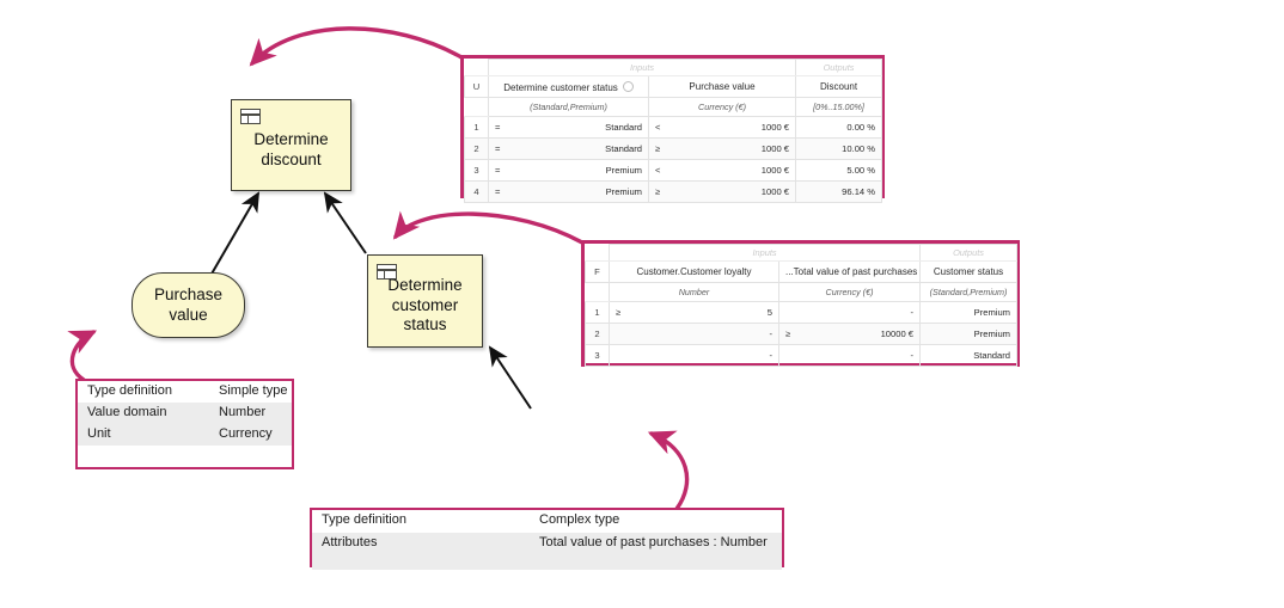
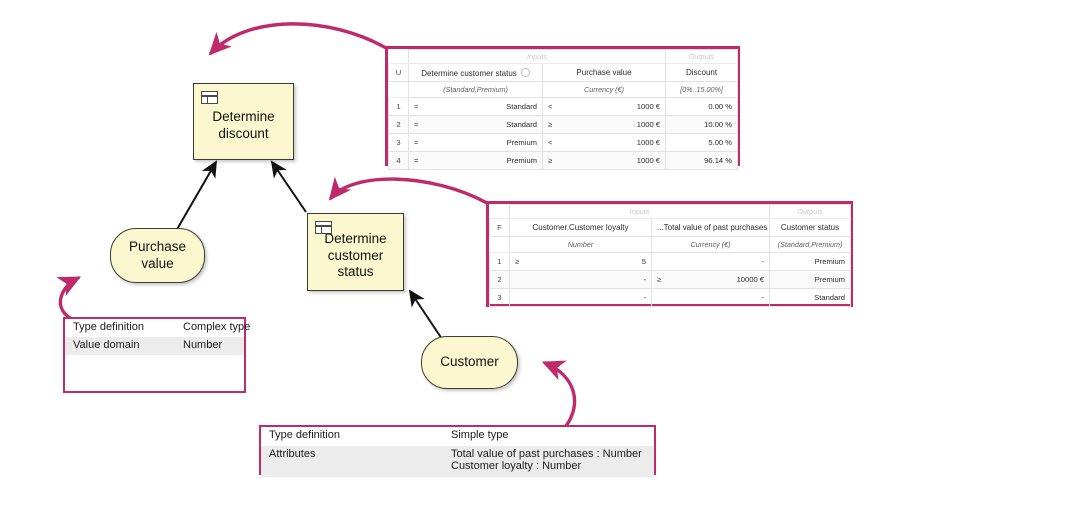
  Determine
  discount
  Determine
  customer status
  Purchase
  value
+ Customer
  	Inputs	Outputs
  U	Determine customer status	Purchase value	Discount
  	(Standard,Premium)	Currency (€)	[0%..15.00%]
  1	= Standard	< 1000 €	0.00 %
  2	= Standard	≥ 1000 €	10.00 %
  3	= Premium	< 1000 €	5.00 %
  4	= Premium	≥ 1000 €	96.14 %
  	Inputs	Outputs
  F	Customer.Customer loyalty	...Total value of past purchases	Customer status
  	Number	Currency (€)	(Standard,Premium)
  1	≥ 5	-	Premium
  2	-	≥ 10000 €	Premium
  3	-	-	Standard
  Type definition
- Simple type
+ Complex type
  Value domain
  Number
- Unit
- Currency
  Type definition
- Complex type
+ Simple type
  Attributes
  Total value of past purchases : Number
+ Customer loyalty : Number
